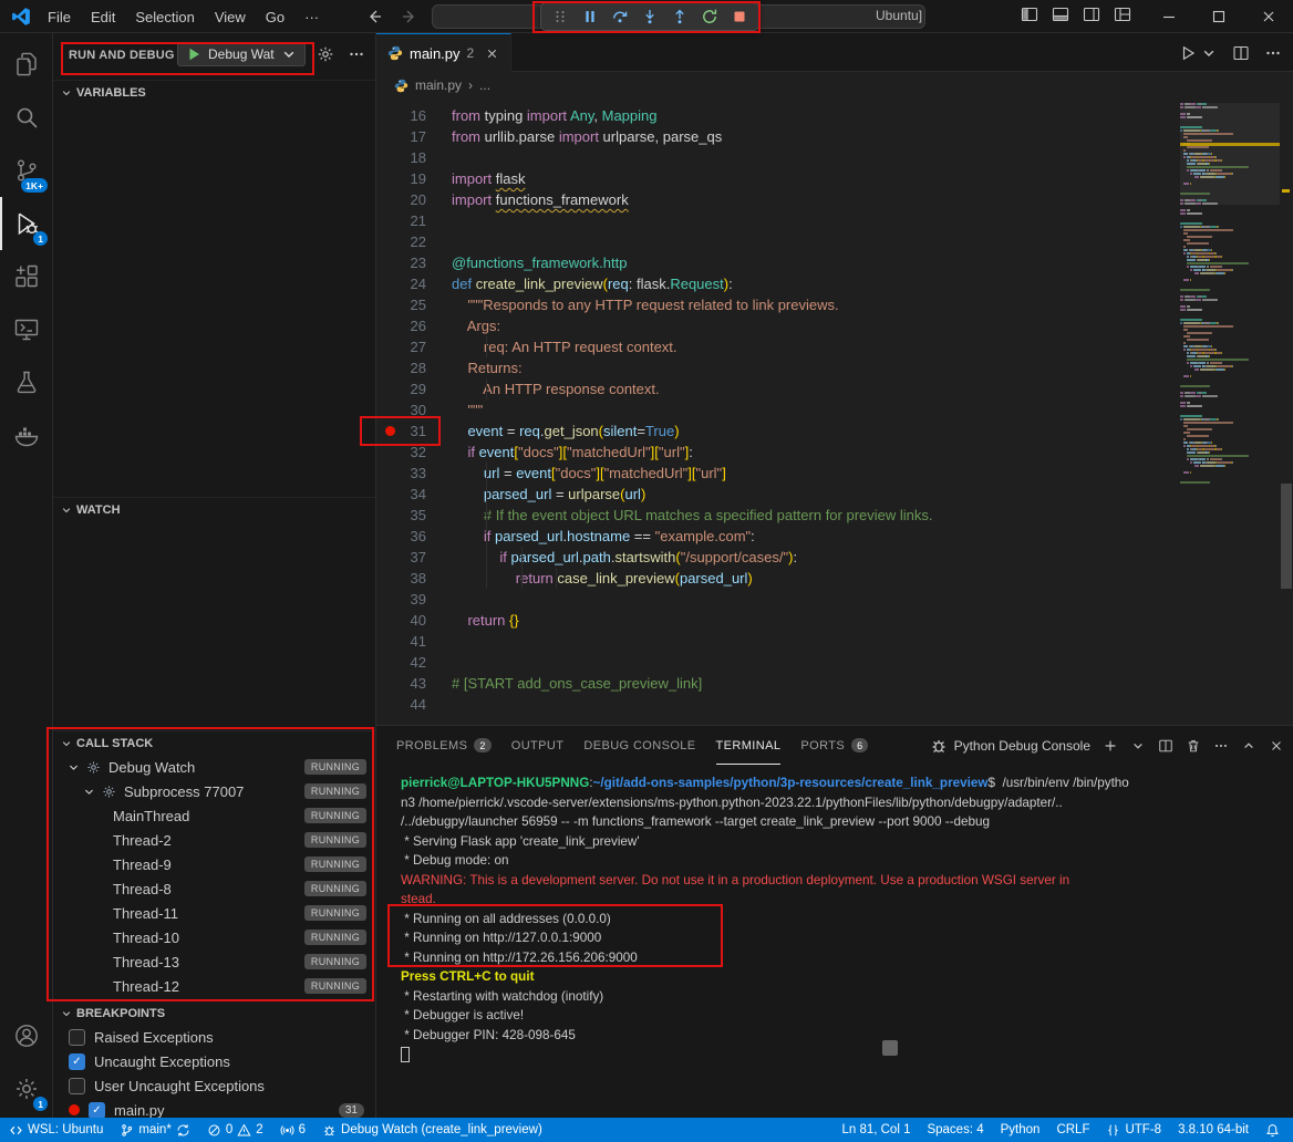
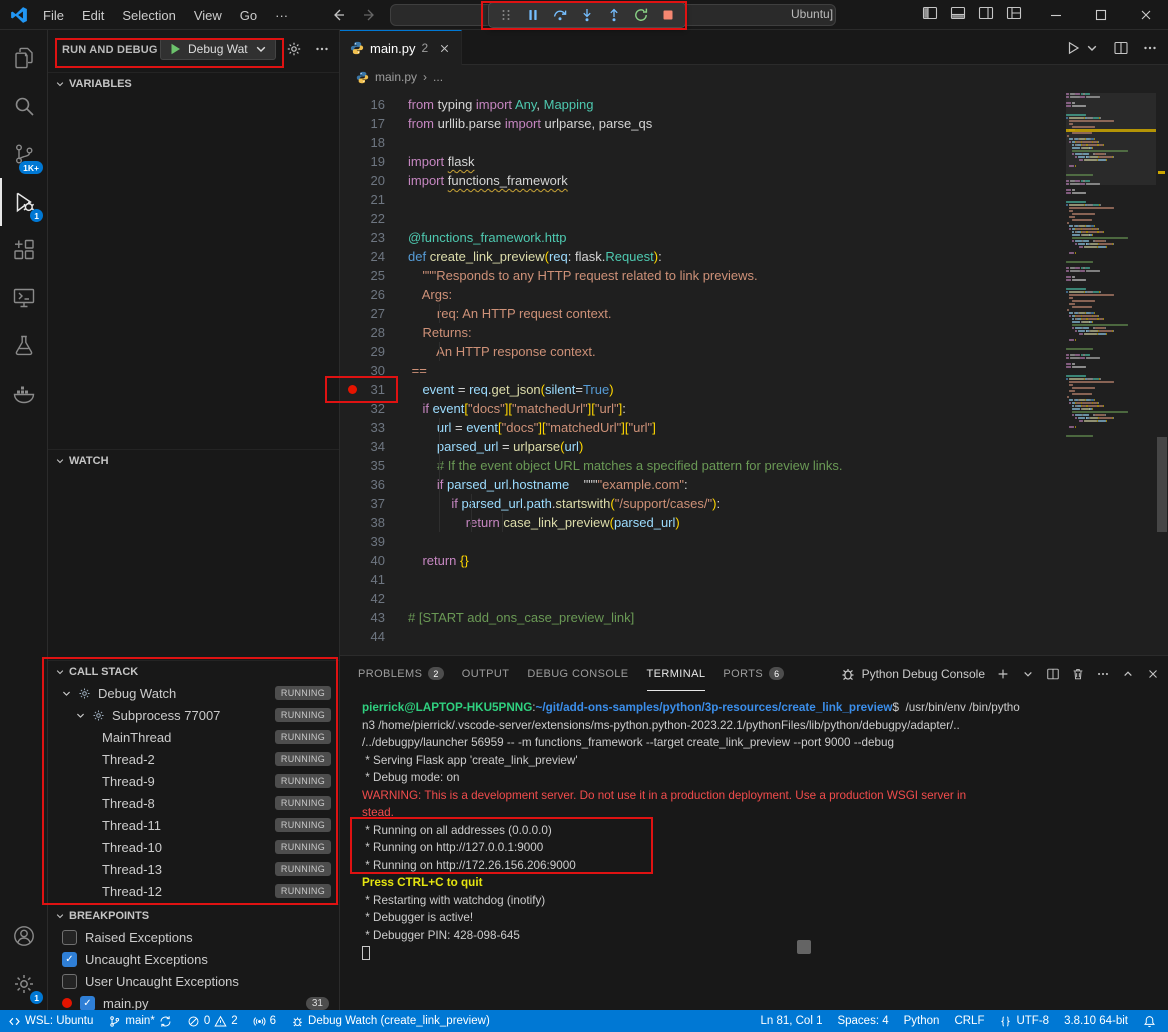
  File
  Edit
  Selection
  View
  Go
  ···
  Ubuntu]
  1K+
  1
  1
  RUN AND DEBUG
  Debug Wat
  VARIABLES
  WATCH
  CALL STACK
  Debug Watch
  RUNNING
  Subprocess 77007
  RUNNING
  MainThread
  RUNNING
  Thread-2
  RUNNING
  Thread-9
  RUNNING
  Thread-8
  RUNNING
  Thread-11
  RUNNING
  Thread-10
  RUNNING
  Thread-13
  RUNNING
  Thread-12
  RUNNING
  BREAKPOINTS
  Raised Exceptions
  ✓
  Uncaught Exceptions
  User Uncaught Exceptions
  ✓
  main.py
  31
  main.py
  2
  main.py
  ›
  ...
  16
  from typing import Any, Mapping
  17
  from urllib.parse import urlparse, parse_qs
  18
  19
  import flask
  20
  import functions_framework
  21
  22
  23
  @functions_framework.http
  24
  def create_link_preview(req: flask.Request):
  25
  """Responds to any HTTP request related to link previews.
  26
  Args:
  27
  eq: An HTTP request context.
  28
  Returns:
  29
  An HTTP response context.
  30
- """
+ ==
  31
  event = req.get_json(silent=True)
  32
  if event["docs"]["matchedUrl"]["url"]:
  33
  url = event["docs"]["matchedUrl"]["url"]
  34
  parsed_url = urlparse(url)
  35
  # If the event object URL matches a specified pattern for preview links.
  36
- f parsed_url.hostname == "example.com":
+ f parsed_url.hostname """"example.com":
  37
  if parsed_url.path.startswith("/support/cases/"):
  38
  return case_link_preview(parsed_url)
  39
  40
  return {}
  41
  42
  43
  # [START add_ons_case_preview_link]
  44
  PROBLEMS
  2
  OUTPUT
  DEBUG CONSOLE
  TERMINAL
  PORTS
  6
  Python Debug Console
  pierrick@LAPTOP-HKU5PNNG:~/git/add-ons-samples/python/3p-resources/create_link_preview$ /usr/bin/env /bin/pytho
  n3 /home/pierrick/.vscode-server/extensions/ms-python.python-2023.22.1/pythonFiles/lib/python/debugpy/adapter/..
  /../debugpy/launcher 56959 -- -m functions_framework --target create_link_preview --port 9000 --debug
  * Serving Flask app 'create_link_preview'
  * Debug mode: on
  WARNING: This is a development server. Do not use it in a production deployment. Use a production WSGI server in
  stead.
  * Running on all addresses (0.0.0.0)
  * Running on http://127.0.0.1:9000
  * Running on http://172.26.156.206:9000
  Press CTRL+C to quit
  * Restarting with watchdog (inotify)
  * Debugger is active!
  * Debugger PIN: 428-098-645
  WSL: Ubuntu
  main*
  0
  2
  6
  Debug Watch (create_link_preview)
  Ln 81, Col 1
  Spaces: 4
  Python
  CRLF
  UTF-8
  3.8.10 64-bit
